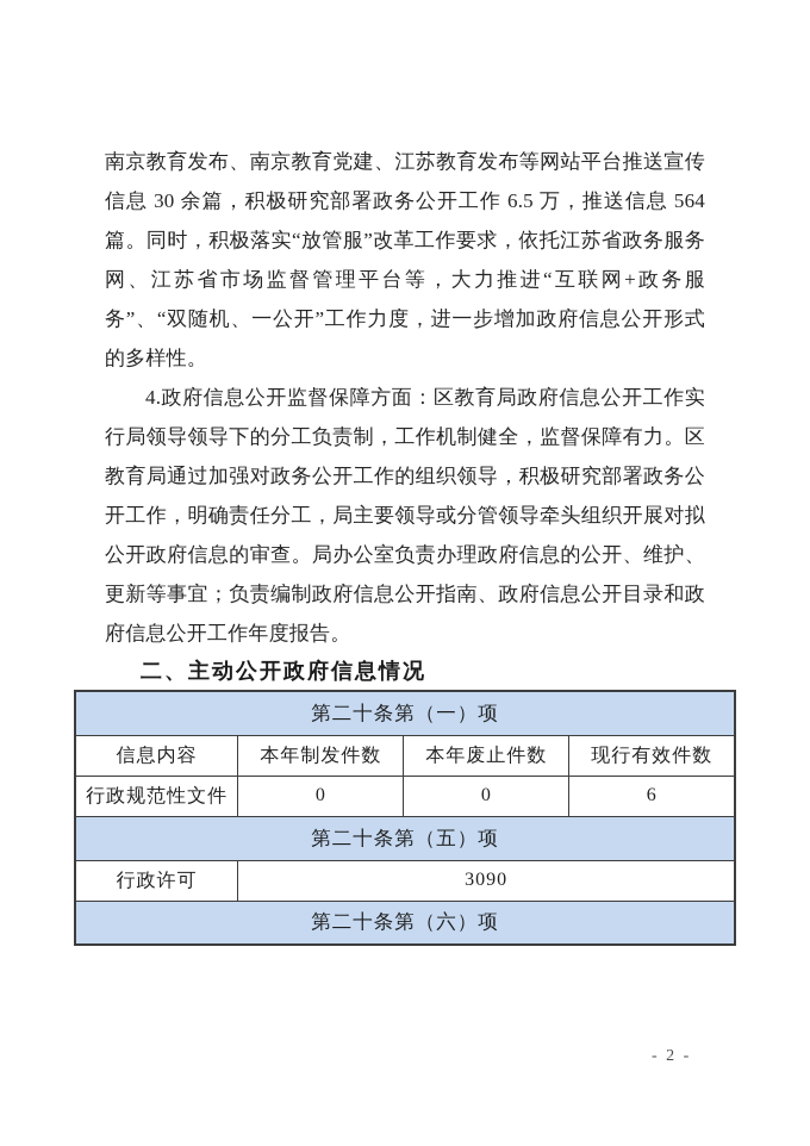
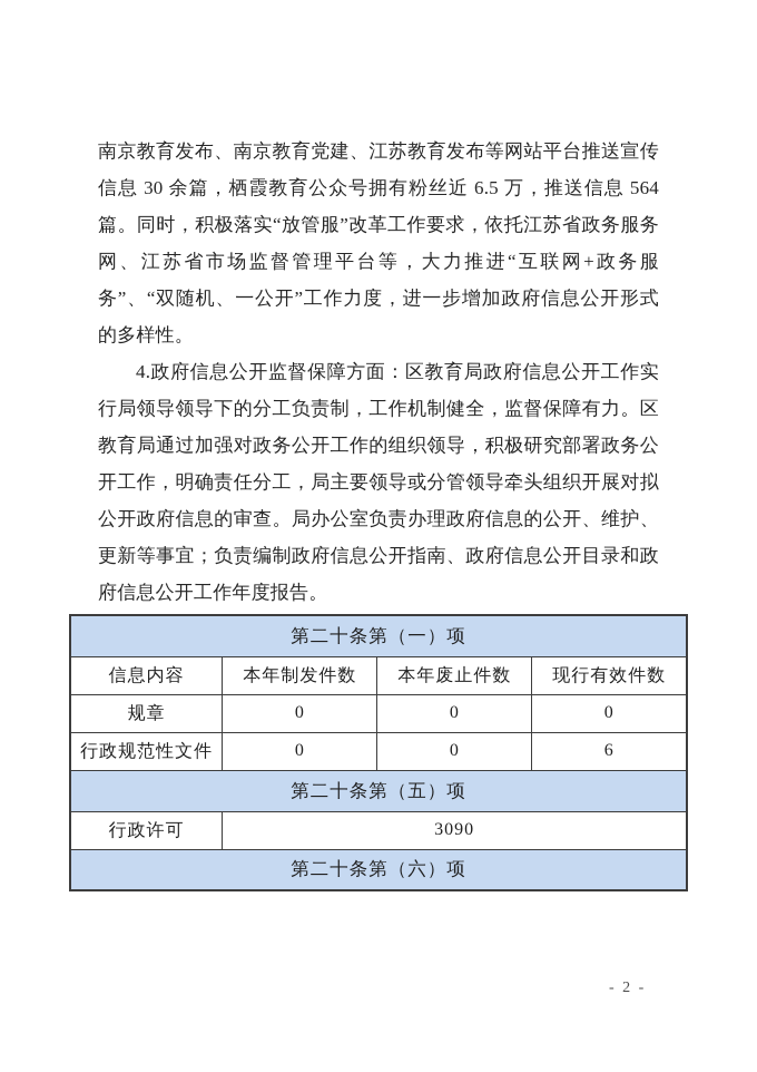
- 南京教育发布、南京教育党建、江苏教育发布等网站平台推送宣传信息 30 余篇，积极研究部署政务公开工作 6.5 万，推送信息 564 篇。同时，积极落实“放管服”改革工作要求，依托江苏省政务服务网、江苏省市场监督管理平台等，大力推进“互联网+政务服务”、“双随机、一公开”工作力度，进一步增加政府信息公开形式的多样性。
+ 南京教育发布、南京教育党建、江苏教育发布等网站平台推送宣传信息 30 余篇，栖霞教育公众号拥有粉丝近 6.5 万，推送信息 564 篇。同时，积极落实“放管服”改革工作要求，依托江苏省政务服务网、江苏省市场监督管理平台等，大力推进“互联网+政务服务”、“双随机、一公开”工作力度，进一步增加政府信息公开形式的多样性。
  4.政府信息公开监督保障方面：区教育局政府信息公开工作实行局领导领导下的分工负责制，工作机制健全，监督保障有力。区教育局通过加强对政务公开工作的组织领导，积极研究部署政务公开工作，明确责任分工，局主要领导或分管领导牵头组织开展对拟公开政府信息的审查。局办公室负责办理政府信息的公开、维护、更新等事宜；负责编制政府信息公开指南、政府信息公开目录和政府信息公开工作年度报告。
- 二、主动公开政府信息情况
  第二十条第（一）项
  信息内容	本年制发件数	本年废止件数	现行有效件数
+ 规章	0	0	0
  行政规范性文件	0	0	6
  第二十条第（五）项
  行政许可	3090
  第二十条第（六）项
  - 2 -
